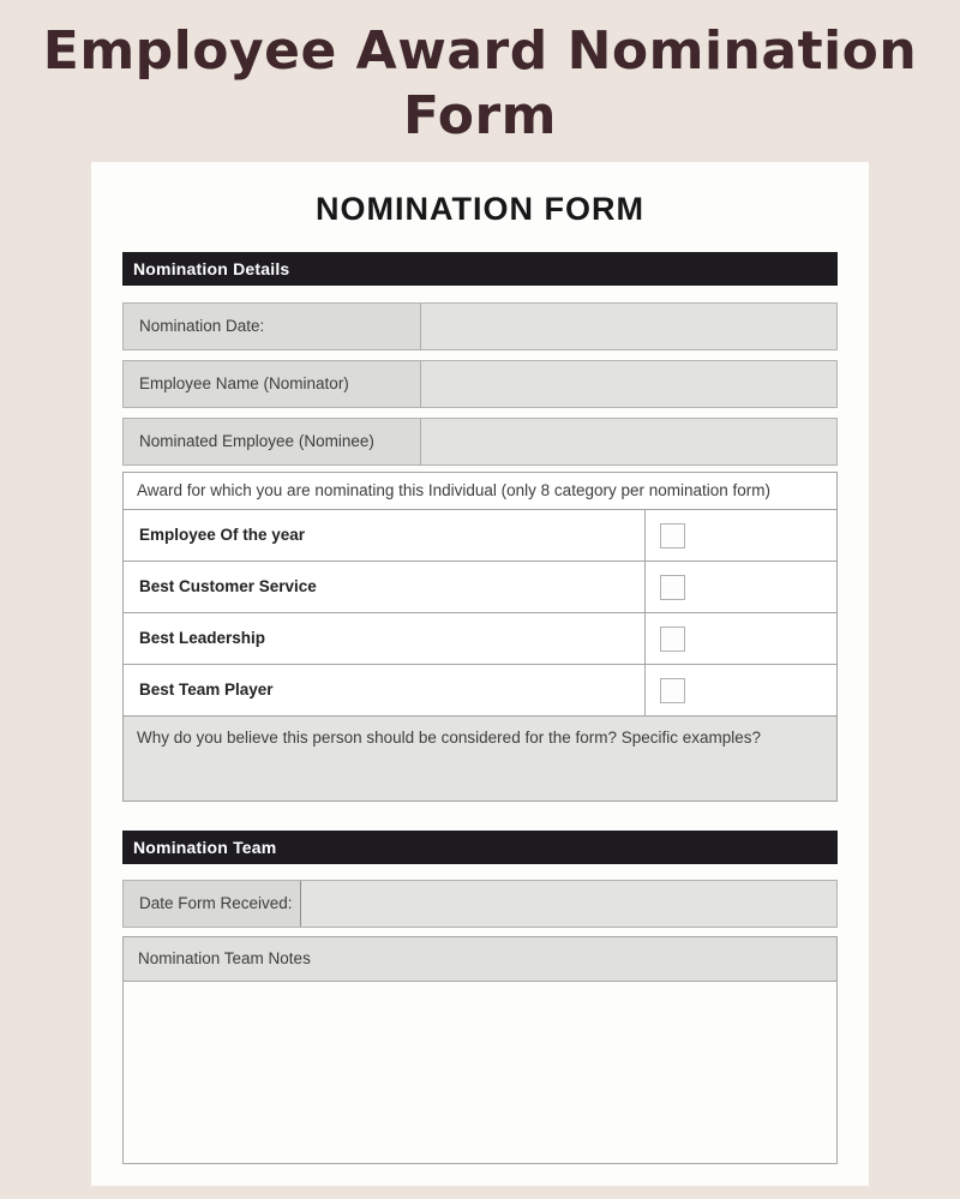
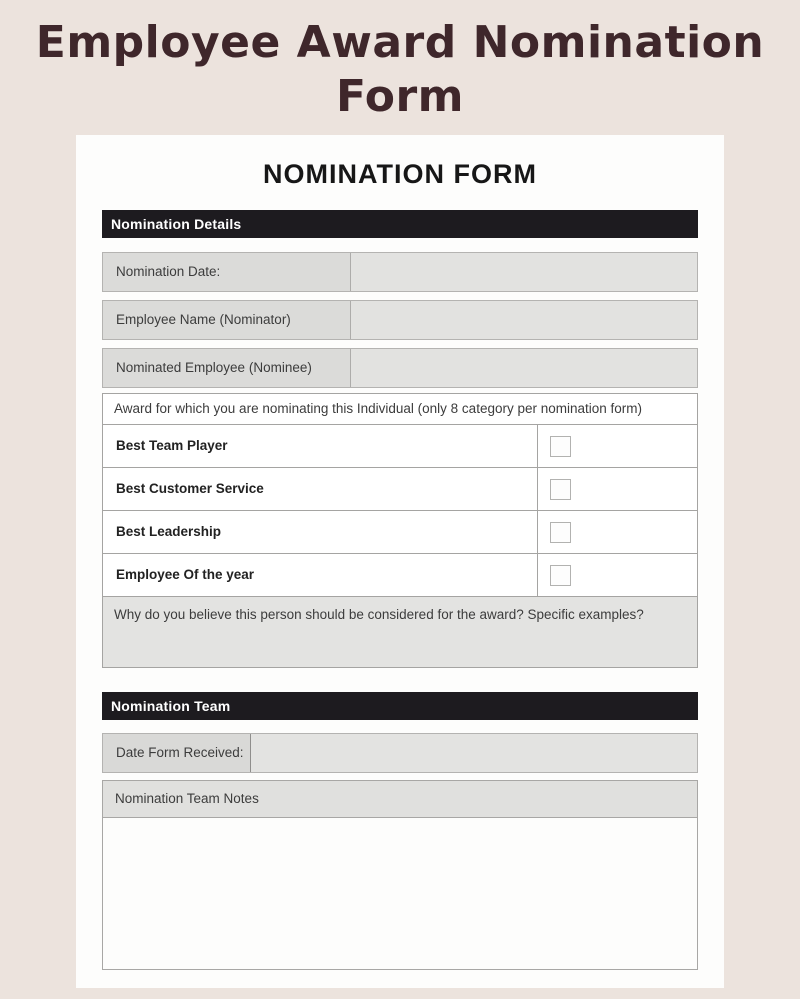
  Employee Award Nomination Form
  NOMINATION FORM
  Nomination Details
  Nomination Date:
  Employee Name (Nominator)
  Nominated Employee (Nominee)
  Award for which you are nominating this Individual (only 8 category per nomination form)
- Employee Of the year
+ Best Team Player
  Best Customer Service
  Best Leadership
- Best Team Player
+ Employee Of the year
- Why do you believe this person should be considered for the form? Specific examples?
+ Why do you believe this person should be considered for the award? Specific examples?
  Nomination Team
  Date Form Received:
  Nomination Team Notes
